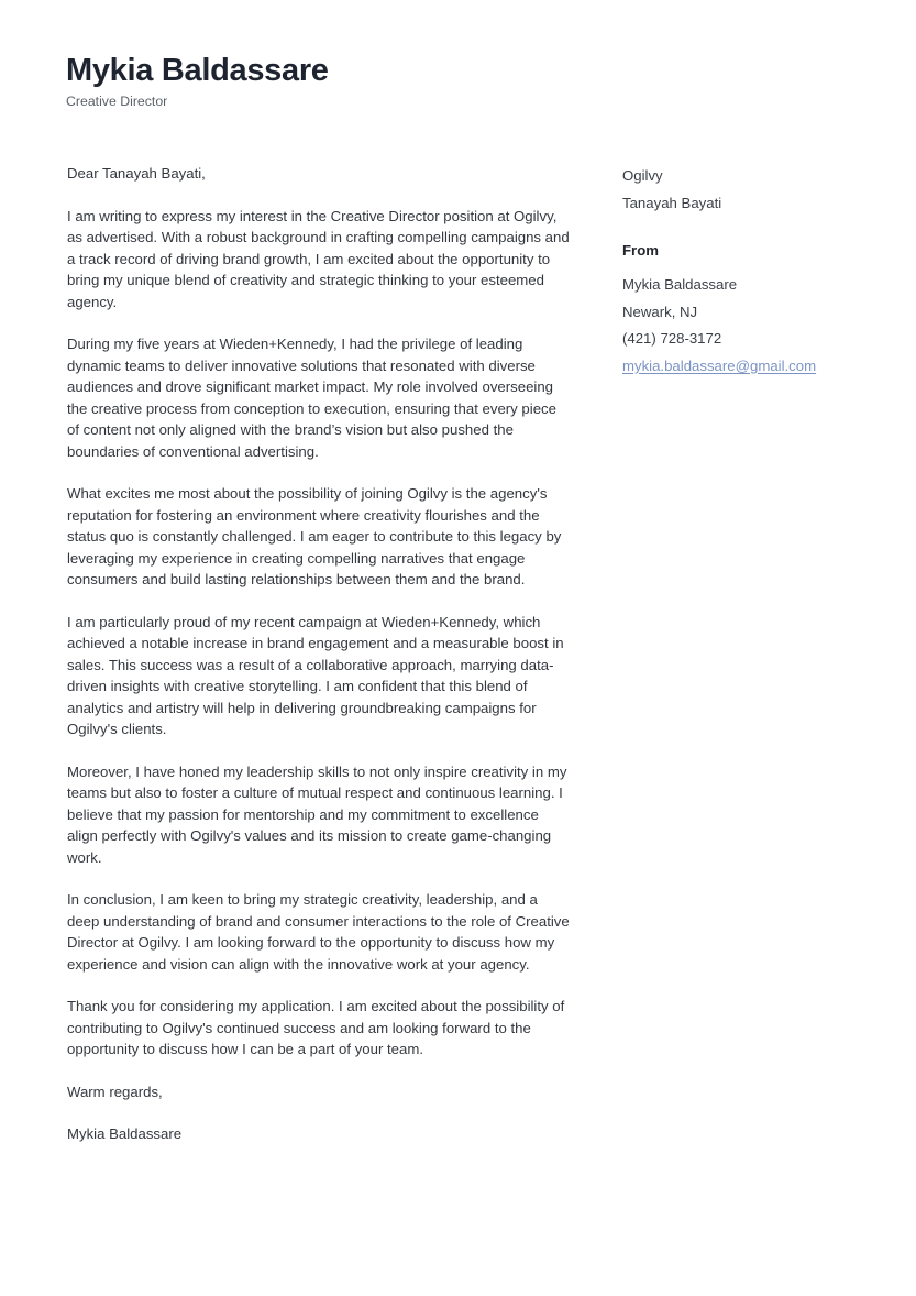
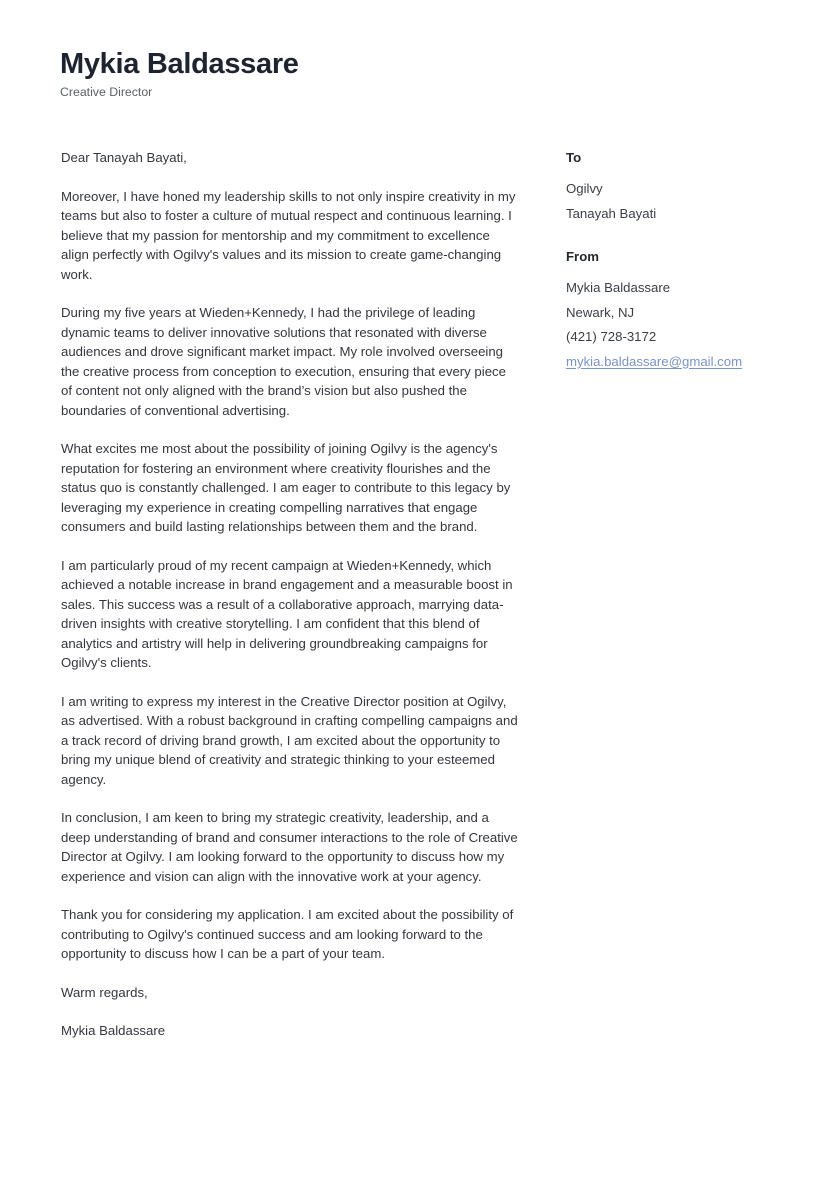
  Mykia Baldassare
  Creative Director
  Dear Tanayah Bayati,
- I am writing to express my interest in the Creative Director position at Ogilvy, as advertised. With a robust background in crafting compelling campaigns and a track record of driving brand growth, I am excited about the opportunity to bring my unique blend of creativity and strategic thinking to your esteemed agency.
+ Moreover, I have honed my leadership skills to not only inspire creativity in my teams but also to foster a culture of mutual respect and continuous learning. I believe that my passion for mentorship and my commitment to excellence align perfectly with Ogilvy's values and its mission to create game-changing work.
  During my five years at Wieden+Kennedy, I had the privilege of leading dynamic teams to deliver innovative solutions that resonated with diverse audiences and drove significant market impact. My role involved overseeing the creative process from conception to execution, ensuring that every piece of content not only aligned with the brand’s vision but also pushed the boundaries of conventional advertising.
  What excites me most about the possibility of joining Ogilvy is the agency's reputation for fostering an environment where creativity flourishes and the status quo is constantly challenged. I am eager to contribute to this legacy by leveraging my experience in creating compelling narratives that engage consumers and build lasting relationships between them and the brand.
  I am particularly proud of my recent campaign at Wieden+Kennedy, which achieved a notable increase in brand engagement and a measurable boost in sales. This success was a result of a collaborative approach, marrying data-driven insights with creative storytelling. I am confident that this blend of analytics and artistry will help in delivering groundbreaking campaigns for Ogilvy's clients.
- Moreover, I have honed my leadership skills to not only inspire creativity in my teams but also to foster a culture of mutual respect and continuous learning. I believe that my passion for mentorship and my commitment to excellence align perfectly with Ogilvy's values and its mission to create game-changing work.
+ I am writing to express my interest in the Creative Director position at Ogilvy, as advertised. With a robust background in crafting compelling campaigns and a track record of driving brand growth, I am excited about the opportunity to bring my unique blend of creativity and strategic thinking to your esteemed agency.
  In conclusion, I am keen to bring my strategic creativity, leadership, and a deep understanding of brand and consumer interactions to the role of Creative Director at Ogilvy. I am looking forward to the opportunity to discuss how my experience and vision can align with the innovative work at your agency.
  Thank you for considering my application. I am excited about the possibility of contributing to Ogilvy's continued success and am looking forward to the opportunity to discuss how I can be a part of your team.
  Warm regards,
  Mykia Baldassare
+ To
  Ogilvy
  Tanayah Bayati
  From
  Mykia Baldassare
  Newark, NJ
  (421) 728-3172
  mykia.baldassare@gmail.com
